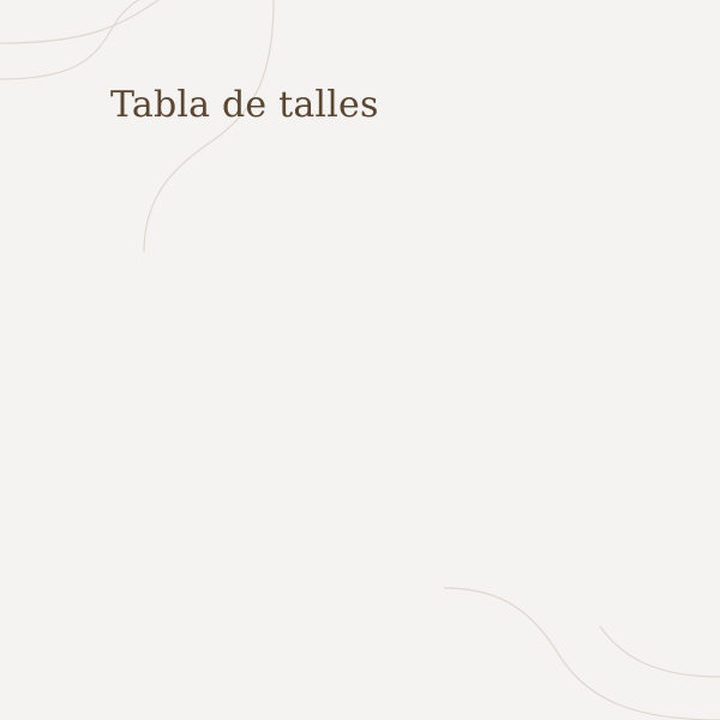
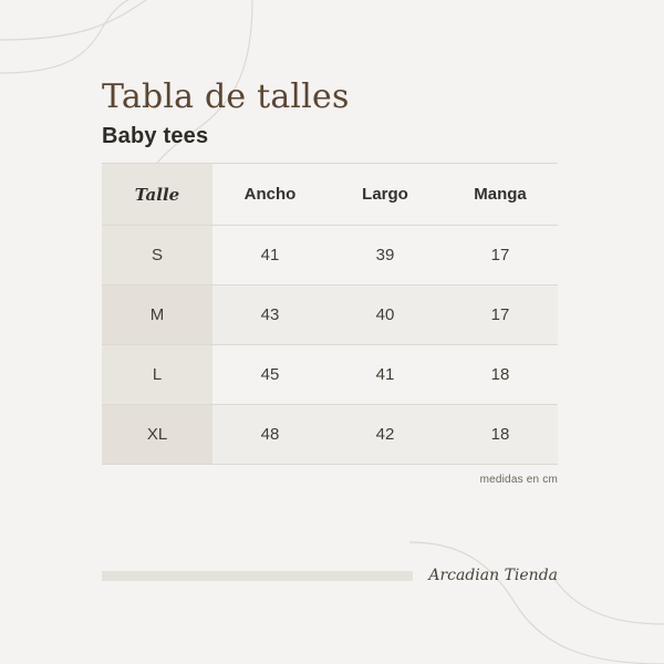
  Tabla de talles
+ Baby tees
+ Talle	Ancho	Largo	Manga
+ S	41	39	17
+ M	43	40	17
+ L	45	41	18
+ XL	48	42	18
+ medidas en cm
+ Arcadian Tienda
